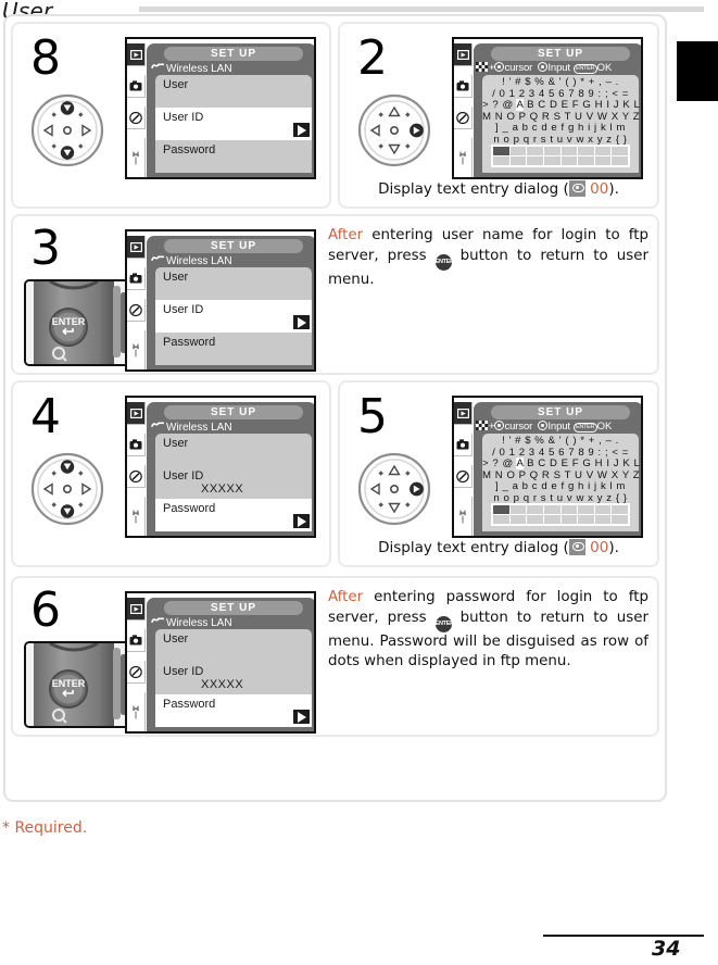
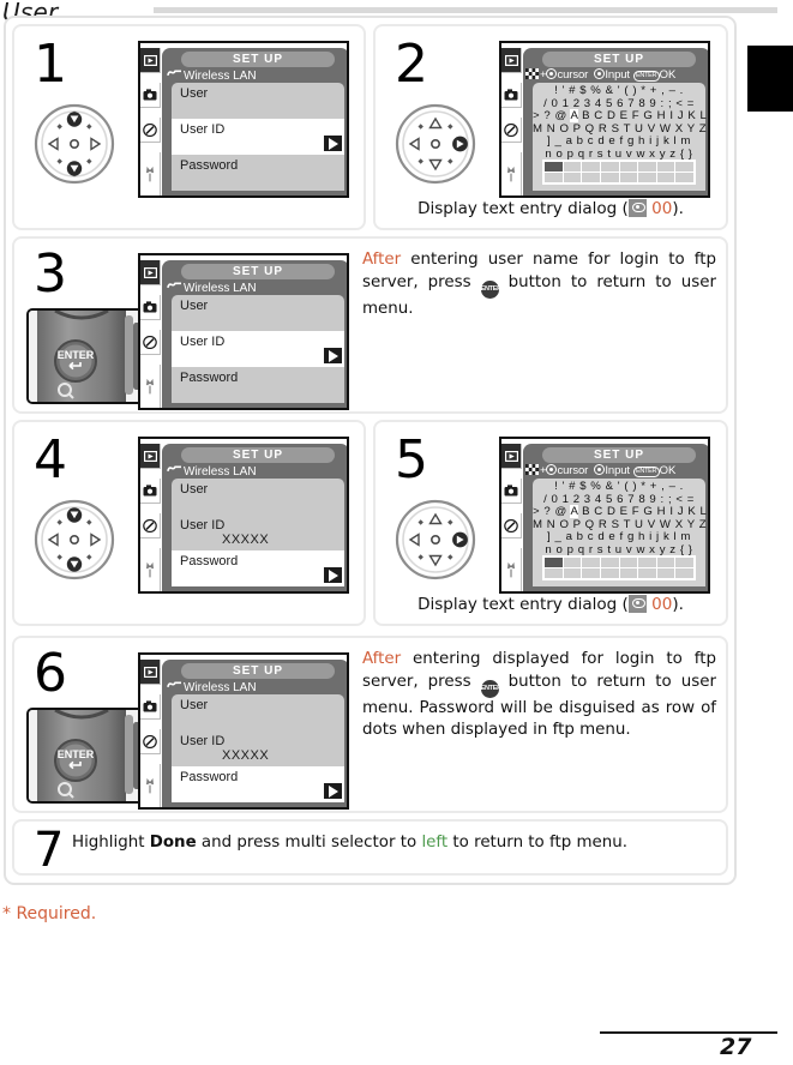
  User
- 8
+ 1
  SET UP
  Wireless LAN
  User
  User ID
  Password
  2
  SET UP
  + cursor Input OK
  ! ' # $ % & ' ( ) * + , – .
  / 0 1 2 3 4 5 6 7 8 9 : ; < =
  > ? @ A B C D E F G H I J K L
  M N O P Q R S T U V W X Y Z
  ] _ a b c d e f g h i j k l m
  n o p q r s t u v w x y z { }
  Display text entry dialog ( 00).
  3
  ENTER
  SET UP
  Wireless LAN
  User
  User ID
  Password
  After entering user name for login to ftp server, press button to return to user menu.
  4
  SET UP
  Wireless LAN
  User
  User ID
  XXXXX
  Password
  5
  SET UP
  + cursor Input OK
  ! ' # $ % & ' ( ) * + , – .
  / 0 1 2 3 4 5 6 7 8 9 : ; < =
  > ? @ A B C D E F G H I J K L
  M N O P Q R S T U V W X Y Z
  ] _ a b c d e f g h i j k l m
  n o p q r s t u v w x y z { }
  Display text entry dialog ( 00).
  6
  ENTER
  SET UP
  Wireless LAN
  User
  User ID
  XXXXX
  Password
- After entering password for login to ftp server, press button to return to user menu. Password will be disguised as row of dots when displayed in ftp menu.
+ After entering displayed for login to ftp server, press button to return to user menu. Password will be disguised as row of dots when displayed in ftp menu.
+ 7
+ Highlight Done and press multi selector to left to return to ftp menu.
  * Required.
- 34
+ 27
